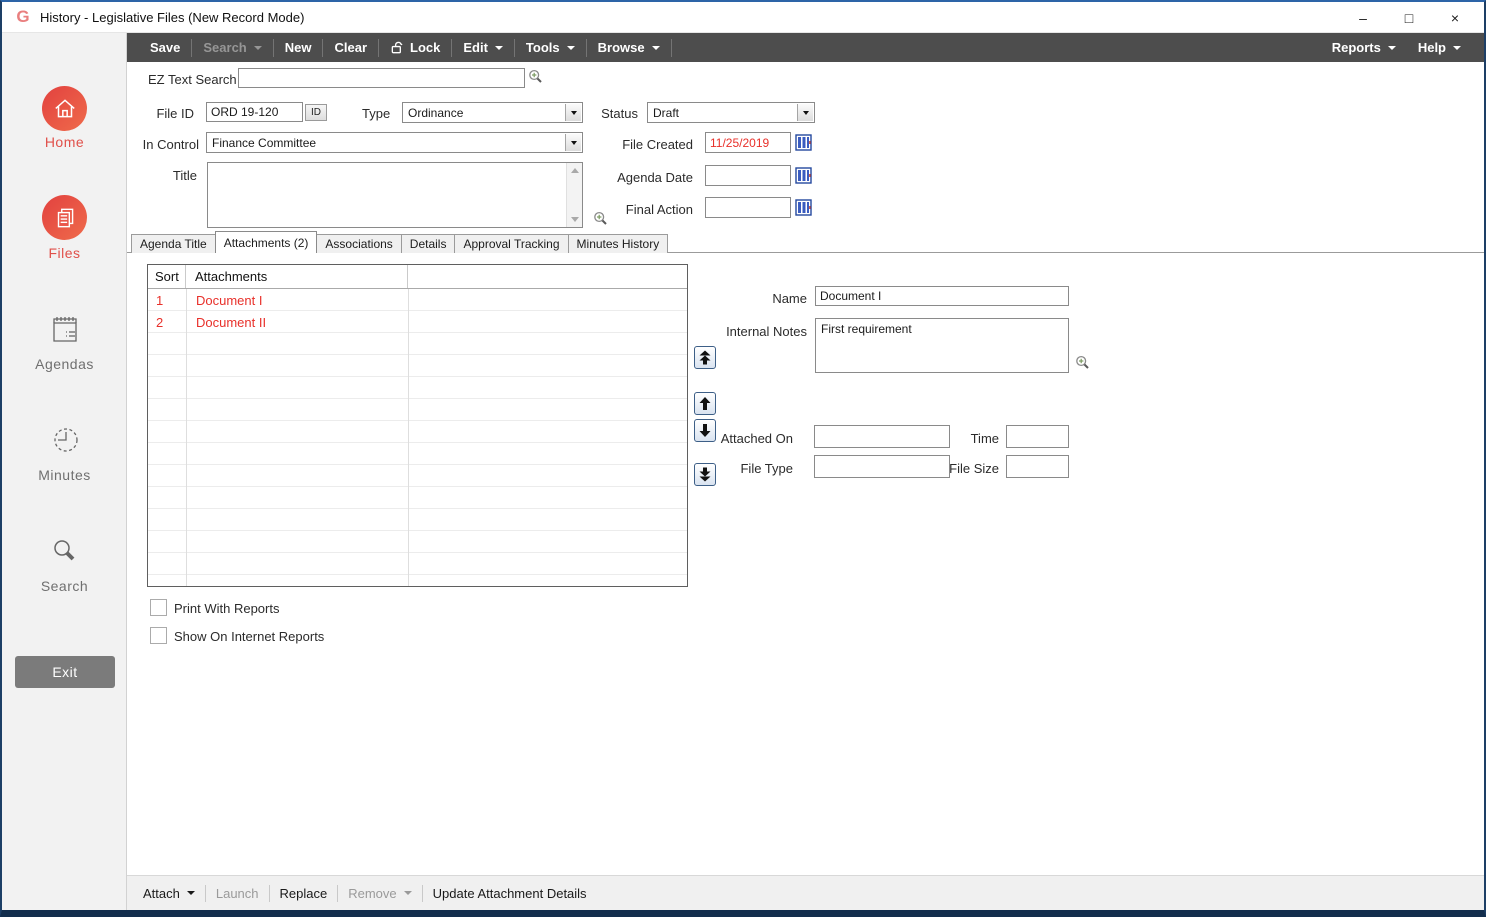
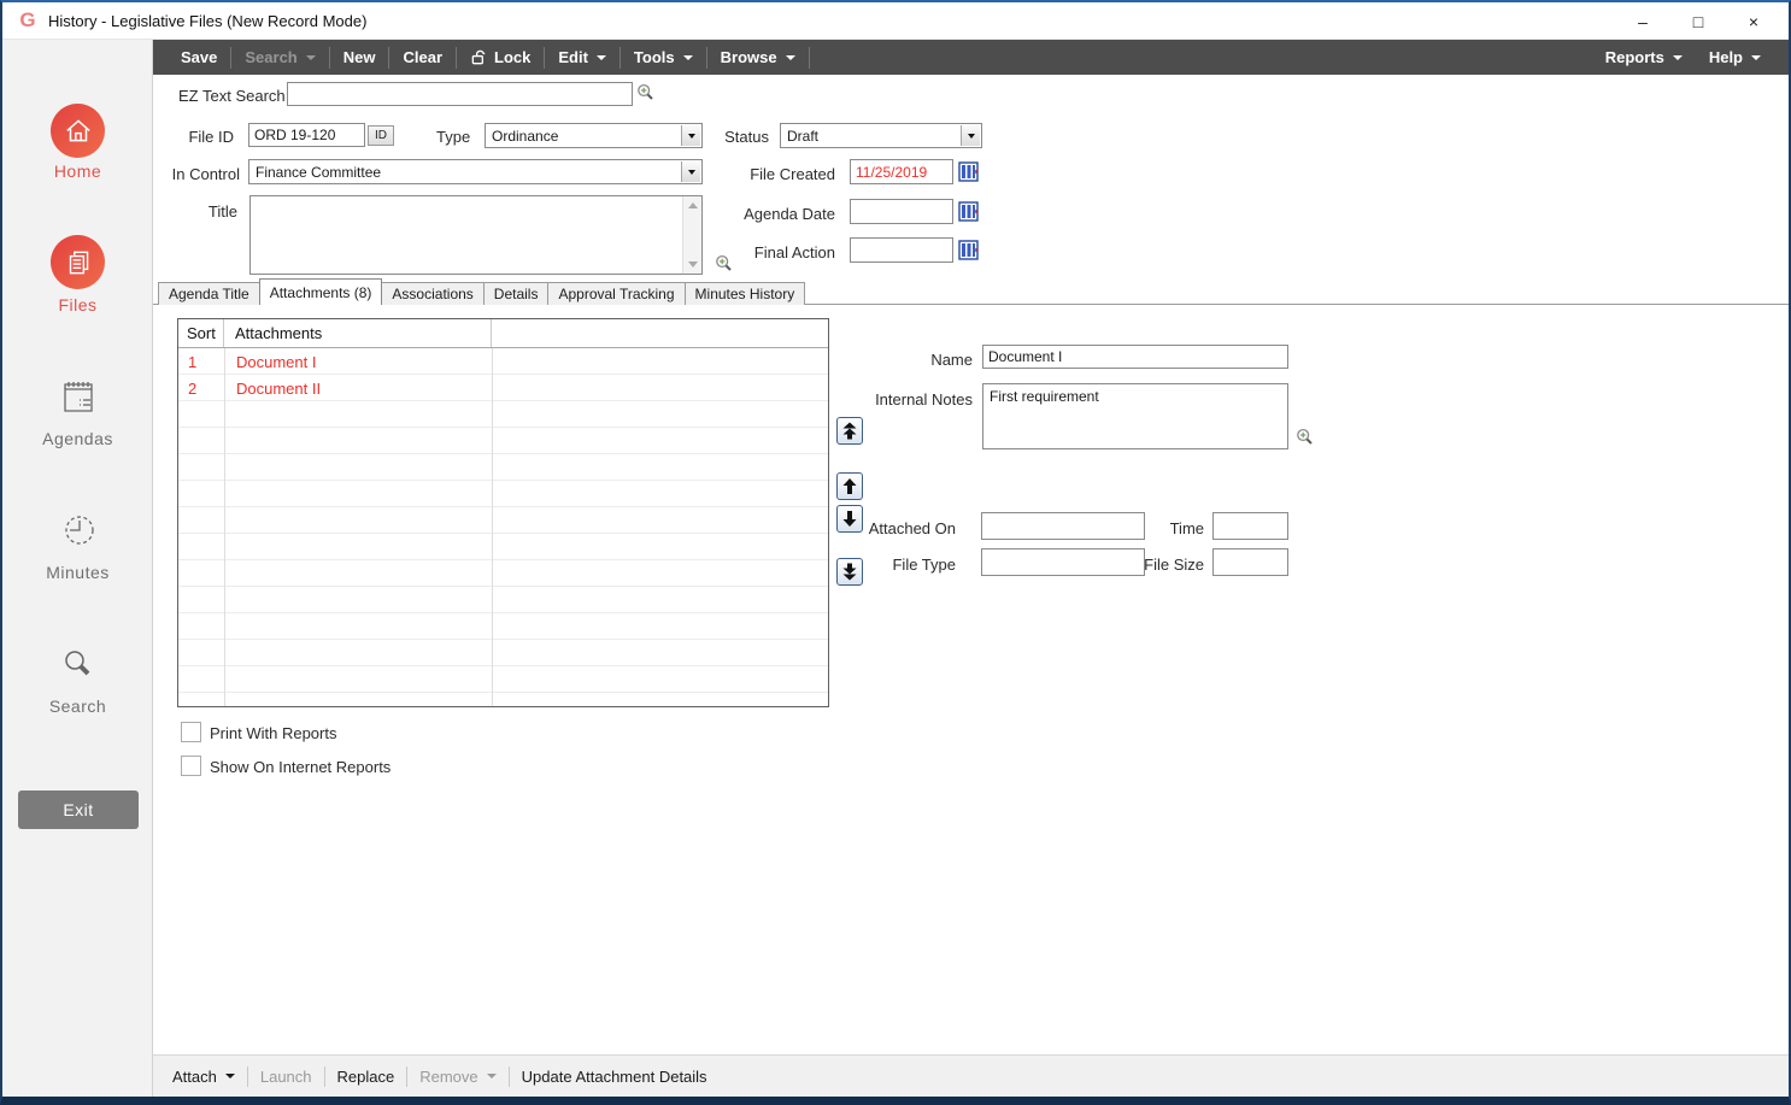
  G
  History - Legislative Files (New Record Mode)
  –
  □
  ×
  Home
  Files
  Agendas
  Minutes
  Search
  Exit
  Save
  Search
  New
  Clear
  Lock
  Edit
  Tools
  Browse
  Reports
  Help
  EZ Text Search
  File ID
  ORD 19-120
  ID
  Type
  Ordinance
  Status
  Draft
  In Control
  Finance Committee
  File Created
  11/25/2019
  Title
  Agenda Date
  Final Action
  Agenda Title
- Attachments (2)
+ Attachments (8)
  Associations
  Details
  Approval Tracking
  Minutes History
  Sort
  Attachments
  1
  Document I
  2
  Document II
  Name
  Document I
  Internal Notes
  First requirement
  Attached On
  Time
  File Type
  File Size
  Print With Reports
  Show On Internet Reports
  Attach
  Launch
  Replace
  Remove
  Update Attachment Details
